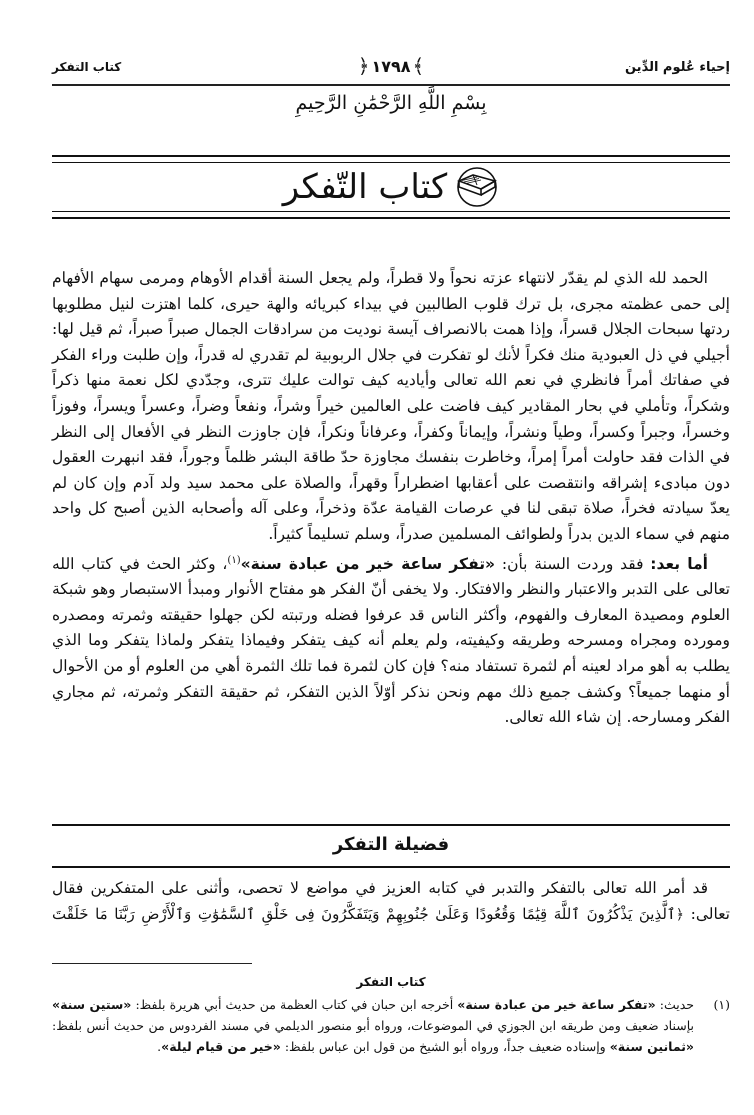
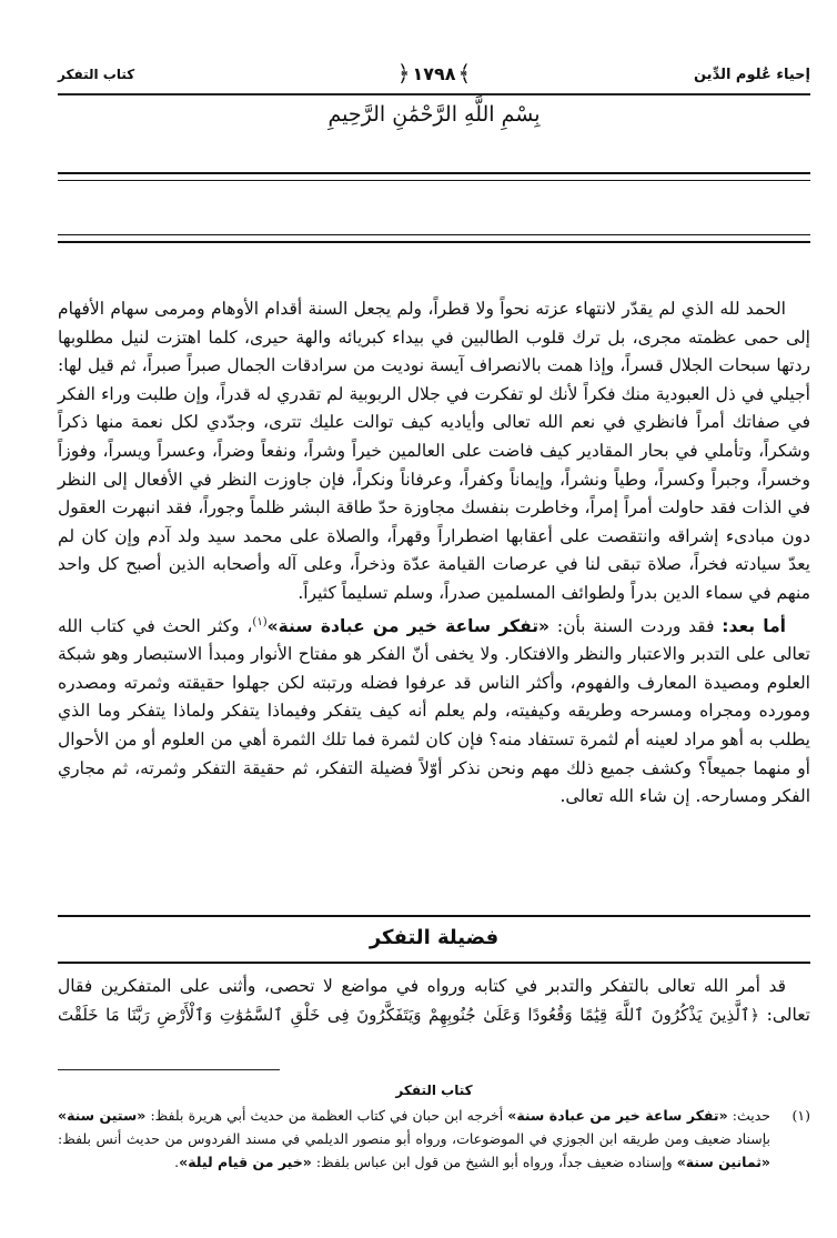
  إحياء عُلوم الدِّين
  ﴾
  ١٧٩٨
  ﴿
  كتاب التفكر
  بِسْمِ اللَّهِ الرَّحْمَٰنِ الرَّحِيمِ
- كتاب التّفكر
  الحمد لله الذي لم يقدّر لانتهاء عزته نحواً ولا قطراً، ولم يجعل السنة أقدام الأوهام ومرمى سهام الأفهام إلى حمى عظمته مجرى، بل ترك قلوب الطالبين في بيداء كبريائه والهة حيرى، كلما اهتزت لنيل مطلوبها ردتها سبحات الجلال قسراً، وإذا همت بالانصراف آيسة نوديت من سرادقات الجمال صبراً صبراً، ثم قيل لها: أجيلي في ذل العبودية منك فكراً لأنك لو تفكرت في جلال الربوبية لم تقدري له قدراً، وإن طلبت وراء الفكر في صفاتك أمراً فانظري في نعم الله تعالى وأياديه كيف توالت عليك تترى، وجدّدي لكل نعمة منها ذكراً وشكراً، وتأملي في بحار المقادير كيف فاضت على العالمين خيراً وشراً، ونفعاً وضراً، وعسراً ويسراً، وفوزاً وخسراً، وجبراً وكسراً، وطياً ونشراً، وإيماناً وكفراً، وعرفاناً ونكراً، فإن جاوزت النظر في الأفعال إلى النظر في الذات فقد حاولت أمراً إمراً، وخاطرت بنفسك مجاوزة حدّ طاقة البشر ظلماً وجوراً، فقد انبهرت العقول دون مبادىء إشراقه وانتقصت على أعقابها اضطراراً وقهراً، والصلاة على محمد سيد ولد آدم وإن كان لم يعدّ سيادته فخراً، صلاة تبقى لنا في عرصات القيامة عدّة وذخراً، وعلى آله وأصحابه الذين أصبح كل واحد منهم في سماء الدين بدراً ولطوائف المسلمين صدراً، وسلم تسليماً كثيراً.
- أما بعد: فقد وردت السنة بأن: «تفكر ساعة خير من عبادة سنة»(١)، وكثر الحث في كتاب الله تعالى على التدبر والاعتبار والنظر والافتكار. ولا يخفى أنّ الفكر هو مفتاح الأنوار ومبدأ الاستبصار وهو شبكة العلوم ومصيدة المعارف والفهوم، وأكثر الناس قد عرفوا فضله ورتبته لكن جهلوا حقيقته وثمرته ومصدره ومورده ومجراه ومسرحه وطريقه وكيفيته، ولم يعلم أنه كيف يتفكر وفيماذا يتفكر ولماذا يتفكر وما الذي يطلب به أهو مراد لعينه أم لثمرة تستفاد منه؟ فإن كان لثمرة فما تلك الثمرة أهي من العلوم أو من الأحوال أو منهما جميعاً؟ وكشف جميع ذلك مهم ونحن نذكر أوّلاً الذين التفكر، ثم حقيقة التفكر وثمرته، ثم مجاري الفكر ومسارحه. إن شاء الله تعالى.
+ أما بعد: فقد وردت السنة بأن: «تفكر ساعة خير من عبادة سنة»(١)، وكثر الحث في كتاب الله تعالى على التدبر والاعتبار والنظر والافتكار. ولا يخفى أنّ الفكر هو مفتاح الأنوار ومبدأ الاستبصار وهو شبكة العلوم ومصيدة المعارف والفهوم، وأكثر الناس قد عرفوا فضله ورتبته لكن جهلوا حقيقته وثمرته ومصدره ومورده ومجراه ومسرحه وطريقه وكيفيته، ولم يعلم أنه كيف يتفكر وفيماذا يتفكر ولماذا يتفكر وما الذي يطلب به أهو مراد لعينه أم لثمرة تستفاد منه؟ فإن كان لثمرة فما تلك الثمرة أهي من العلوم أو من الأحوال أو منهما جميعاً؟ وكشف جميع ذلك مهم ونحن نذكر أوّلاً فضيلة التفكر، ثم حقيقة التفكر وثمرته، ثم مجاري الفكر ومسارحه. إن شاء الله تعالى.
  فضيلة التفكر
- قد أمر الله تعالى بالتفكر والتدبر في كتابه العزيز في مواضع لا تحصى، وأثنى على المتفكرين فقال تعالى: ﴿ٱلَّذِينَ يَذْكُرُونَ ٱللَّهَ قِيَٰمًا وَقُعُودًا وَعَلَىٰ جُنُوبِهِمْ وَيَتَفَكَّرُونَ فِى خَلْقِ ٱلسَّمَٰوَٰتِ وَٱلْأَرْضِ رَبَّنَا مَا خَلَقْتَ
+ قد أمر الله تعالى بالتفكر والتدبر في كتابه ورواه في مواضع لا تحصى، وأثنى على المتفكرين فقال تعالى: ﴿ٱلَّذِينَ يَذْكُرُونَ ٱللَّهَ قِيَٰمًا وَقُعُودًا وَعَلَىٰ جُنُوبِهِمْ وَيَتَفَكَّرُونَ فِى خَلْقِ ٱلسَّمَٰوَٰتِ وَٱلْأَرْضِ رَبَّنَا مَا خَلَقْتَ
  كتاب التفكر
  (١)
  حديث: «تفكر ساعة خير من عبادة سنة» أخرجه ابن حبان في كتاب العظمة من حديث أبي هريرة بلفظ: «ستين سنة» بإسناد ضعيف ومن طريقه ابن الجوزي في الموضوعات، ورواه أبو منصور الديلمي في مسند الفردوس من حديث أنس بلفظ: «ثمانين سنة» وإسناده ضعيف جداً، ورواه أبو الشيخ من قول ابن عباس بلفظ: «خير من قيام ليلة».
